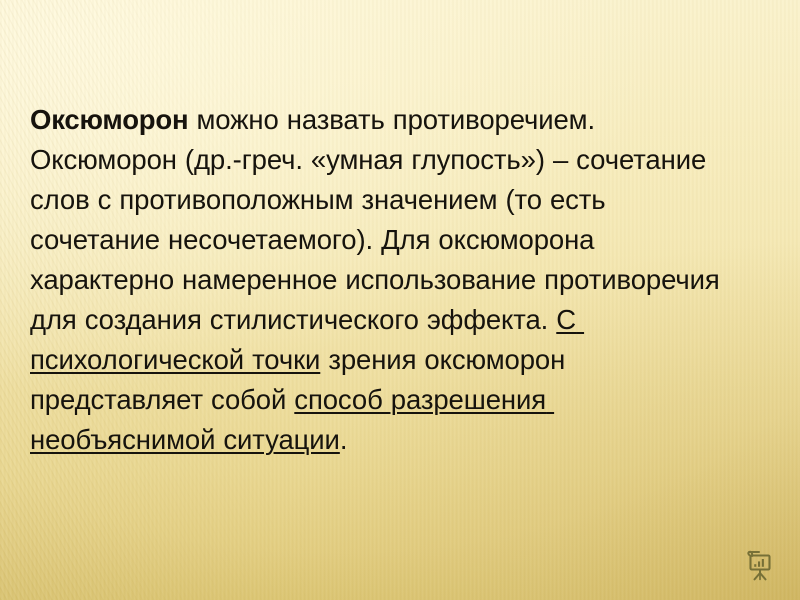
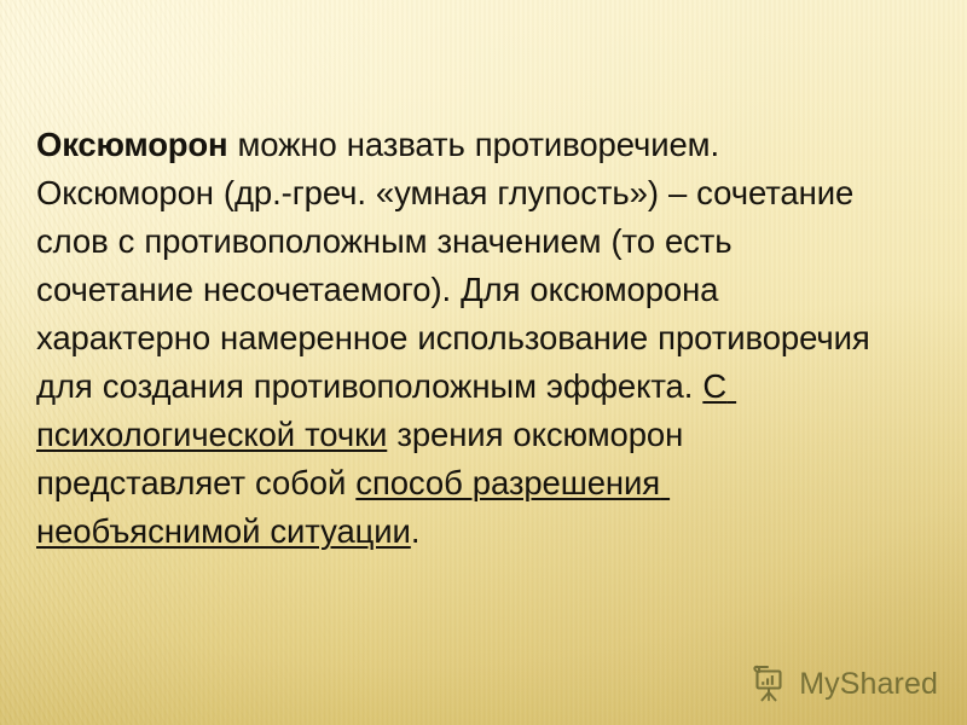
- Оксюморон можно назвать противоречием. Оксюморон (др.-греч. «умная глупость») – сочетание слов с противоположным значением (то есть сочетание несочетаемого). Для оксюморона характерно намеренное использование противоречия для создания стилистического эффекта. С психологической точки зрения оксюморон представляет собой способ разрешения необъяснимой ситуации.
+ Оксюморон можно назвать противоречием. Оксюморон (др.-греч. «умная глупость») – сочетание слов с противоположным значением (то есть сочетание несочетаемого). Для оксюморона характерно намеренное использование противоречия для создания противоположным эффекта. С психологической точки зрения оксюморон представляет собой способ разрешения необъяснимой ситуации.
+ MyShared
